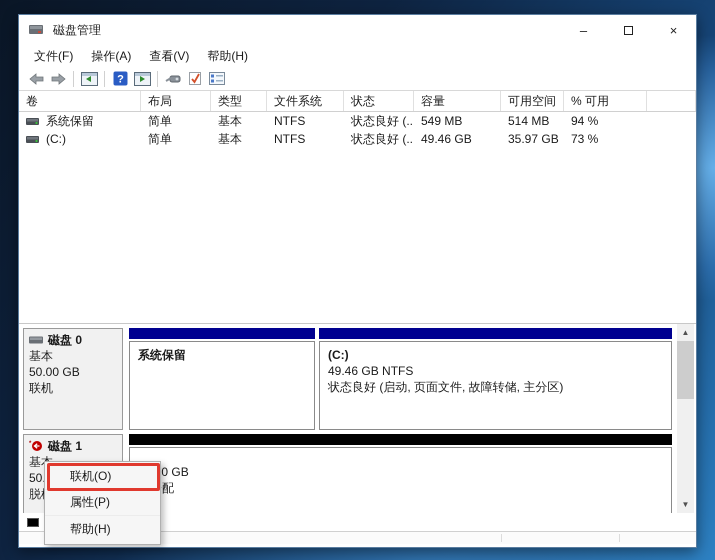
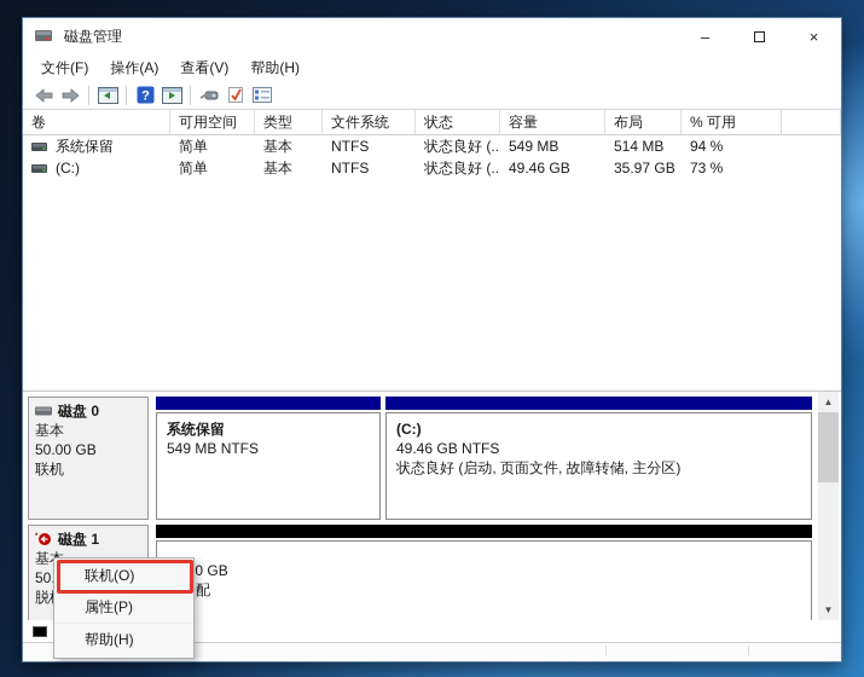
  磁盘管理
  –
  ×
  文件(F)
  操作(A)
  查看(V)
  帮助(H)
  ?
  卷
- 布局
+ 可用空间
  类型
  文件系统
  状态
  容量
- 可用空间
+ 布局
  % 可用
  系统保留
  简单
  基本
  NTFS
  状态良好 (..
  549 MB
  514 MB
  94 %
  (C:)
  简单
  基本
  NTFS
  状态良好 (..
  49.46 GB
  35.97 GB
  73 %
  磁盘 0
  基本
  50.00 GB
  联机
  系统保留
+ 549 MB NTFS
  (C:)
  49.46 GB NTFS
  状态良好 (启动, 页面文件, 故障转储, 主分区)
  磁盘 1
  ▲
  ▼
  联机(O)
  属性(P)
  帮助(H)
